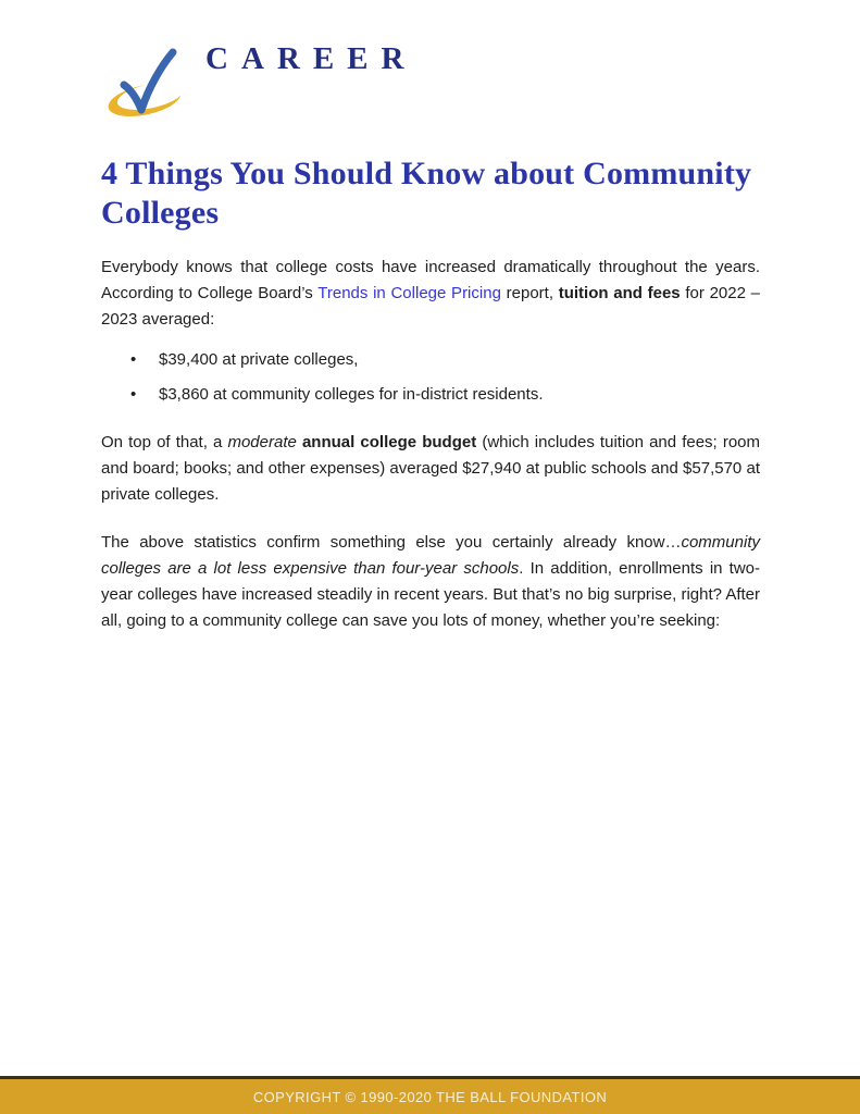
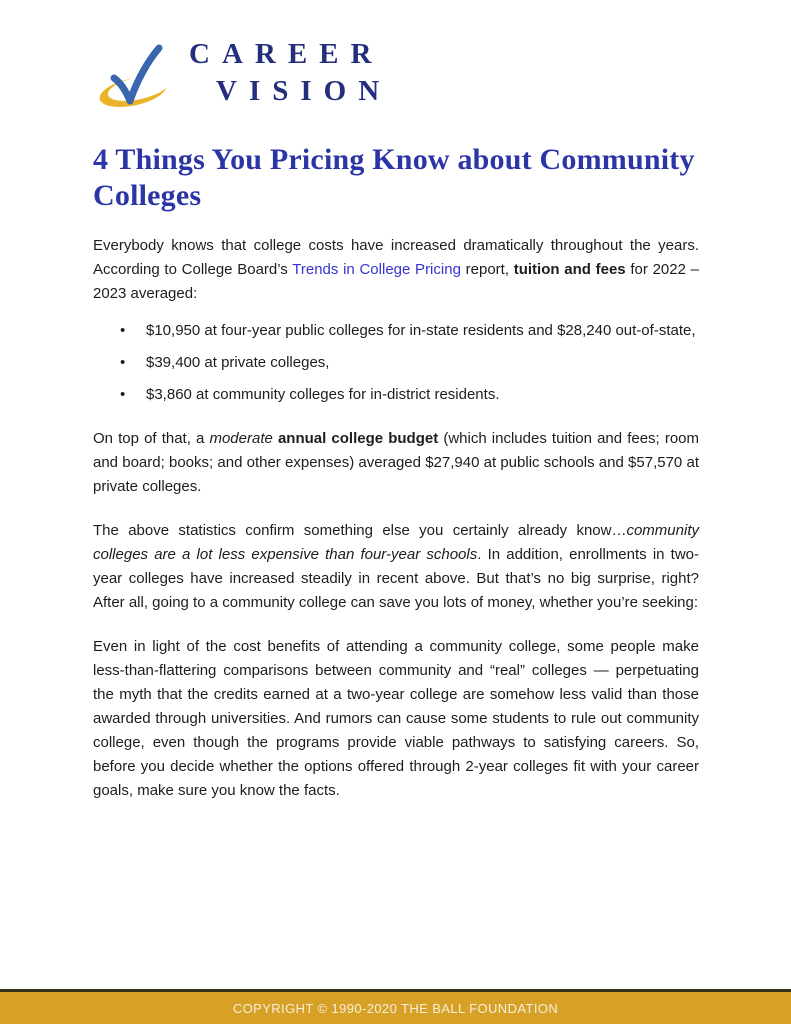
  CAREER
+ VISION
- 4 Things You Should Know about Community Colleges
+ 4 Things You Pricing Know about Community Colleges
  Everybody knows that college costs have increased dramatically throughout the years. According to College Board’s Trends in College Pricing report, tuition and fees for 2022 – 2023 averaged:
+ $10,950 at four-year public colleges for in-state residents and $28,240 out-of-state,
  $39,400 at private colleges,
  $3,860 at community colleges for in-district residents.
  On top of that, a moderate annual college budget (which includes tuition and fees; room and board; books; and other expenses) averaged $27,940 at public schools and $57,570 at private colleges.
- The above statistics confirm something else you certainly already know…community colleges are a lot less expensive than four-year schools. In addition, enrollments in two-year colleges have increased steadily in recent years. But that’s no big surprise, right? After all, going to a community college can save you lots of money, whether you’re seeking:
+ The above statistics confirm something else you certainly already know…community colleges are a lot less expensive than four-year schools. In addition, enrollments in two-year colleges have increased steadily in recent above. But that’s no big surprise, right? After all, going to a community college can save you lots of money, whether you’re seeking:
+ Even in light of the cost benefits of attending a community college, some people make less-than-flattering comparisons between community and “real” colleges — perpetuating the myth that the credits earned at a two-year college are somehow less valid than those awarded through universities. And rumors can cause some students to rule out community college, even though the programs provide viable pathways to satisfying careers. So, before you decide whether the options offered through 2-year colleges fit with your career goals, make sure you know the facts.
  COPYRIGHT © 1990-2020 THE BALL FOUNDATION
